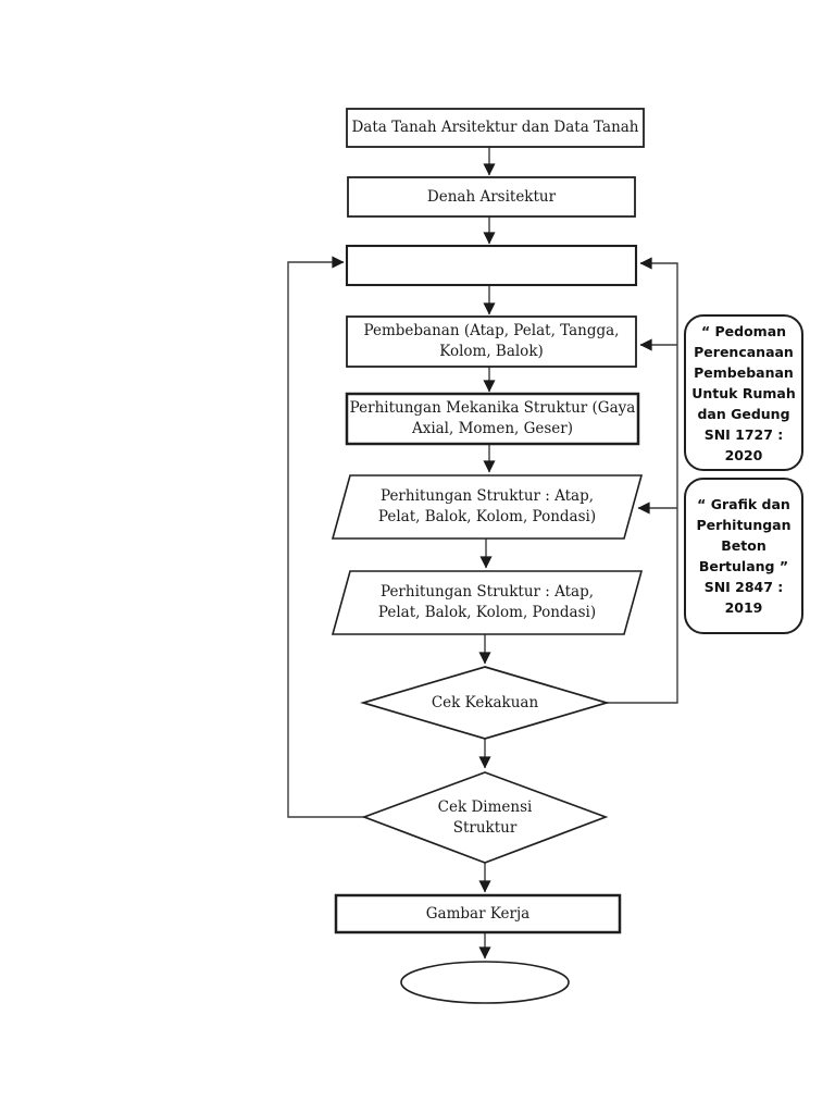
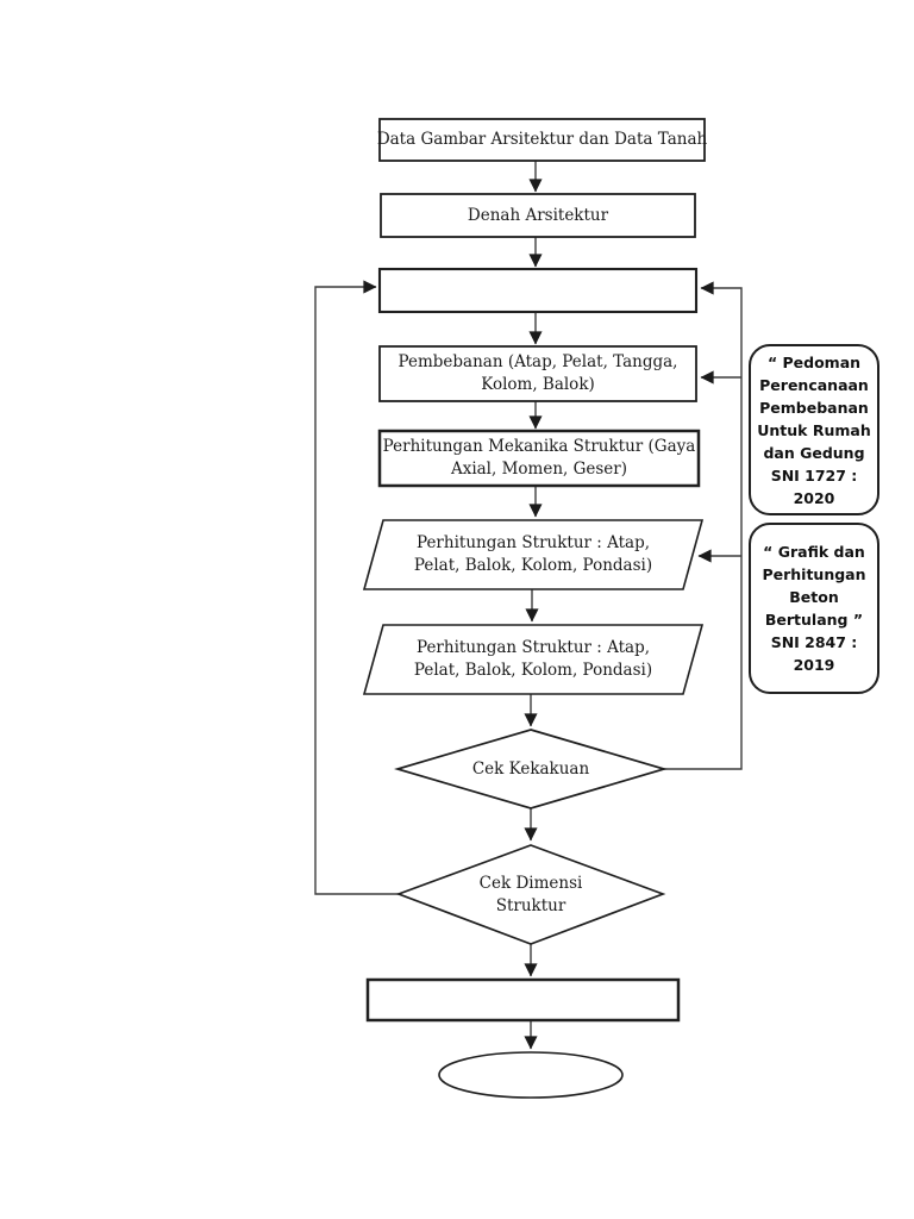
- Data Tanah Arsitektur dan Data Tanah
+ Data Gambar Arsitektur dan Data Tanah
  Denah Arsitektur
  Pembebanan (Atap, Pelat, Tangga,
  Kolom, Balok)
  Perhitungan Mekanika Struktur (Gaya
  Axial, Momen, Geser)
  Perhitungan Struktur : Atap,
  Pelat, Balok, Kolom, Pondasi)
  Perhitungan Struktur : Atap,
  Pelat, Balok, Kolom, Pondasi)
  Cek Kekakuan
  Cek Dimensi
  Struktur
- Gambar Kerja
  “ Pedoman
  Perencanaan
  Pembebanan
  Untuk Rumah
  dan Gedung
  SNI 1727 :
  2020
  “ Grafik dan
  Perhitungan
  Beton
  Bertulang ”
  SNI 2847 :
  2019
